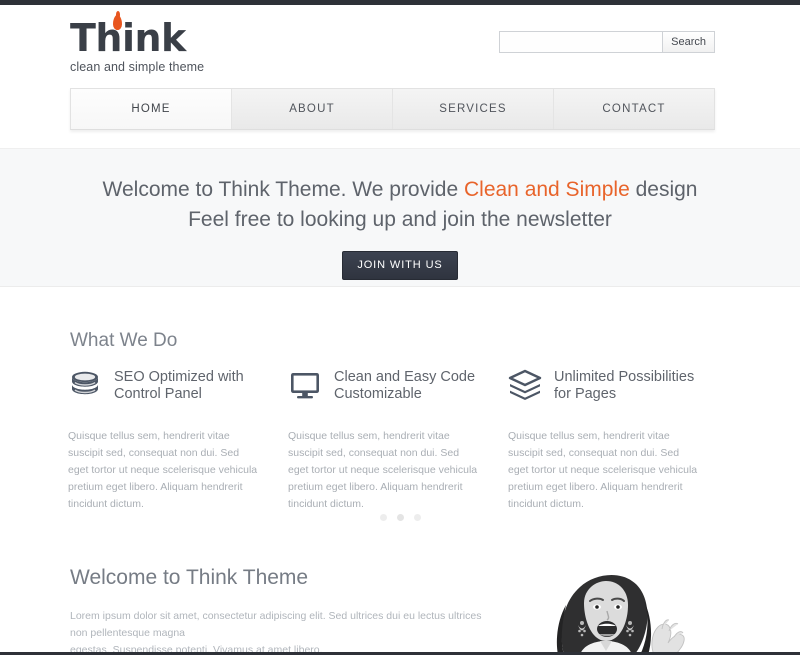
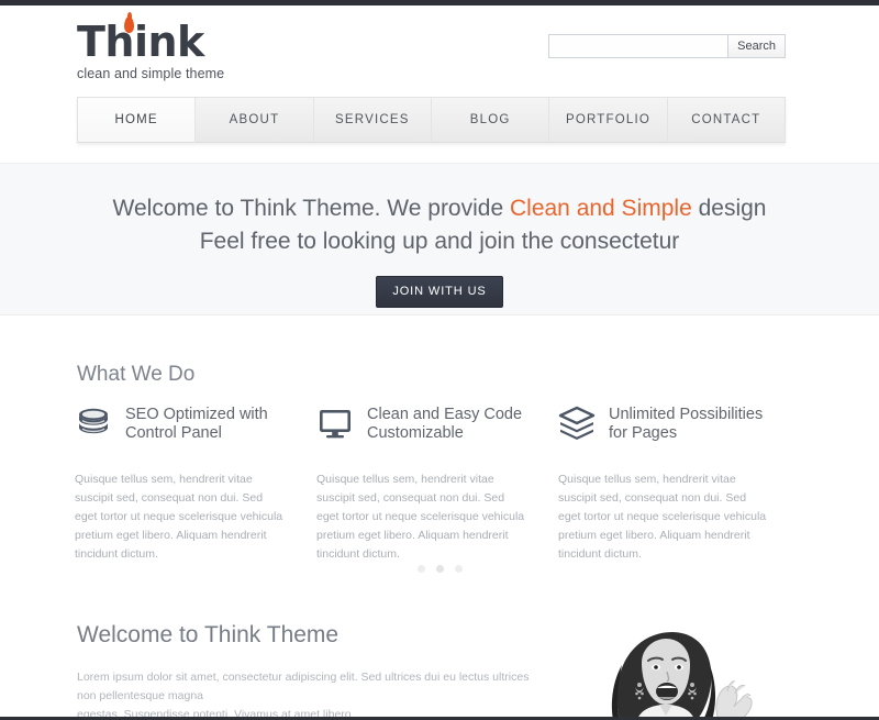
  Think
  clean and simple theme
  Search
  HOME
  ABOUT
  SERVICES
+ BLOG
+ PORTFOLIO
  CONTACT
  Welcome to Think Theme. We provide Clean and Simple design
- Feel free to looking up and join the newsletter
+ Feel free to looking up and join the consectetur
  JOIN WITH US
  What We Do
  SEO Optimized with
  Control Panel
  Quisque tellus sem, hendrerit vitae suscipit sed, consequat non dui. Sed eget tortor ut neque scelerisque vehicula pretium eget libero. Aliquam hendrerit tincidunt dictum.
  Clean and Easy Code
  Customizable
  Quisque tellus sem, hendrerit vitae suscipit sed, consequat non dui. Sed eget tortor ut neque scelerisque vehicula pretium eget libero. Aliquam hendrerit tincidunt dictum.
  Unlimited Possibilities
  for Pages
  Quisque tellus sem, hendrerit vitae suscipit sed, consequat non dui. Sed eget tortor ut neque scelerisque vehicula pretium eget libero. Aliquam hendrerit tincidunt dictum.
  Welcome to Think Theme
  Lorem ipsum dolor sit amet, consectetur adipiscing elit. Sed ultrices dui eu lectus ultrices non pellentesque magna
  egestas. Suspendisse potenti. Vivamus at amet libero.
